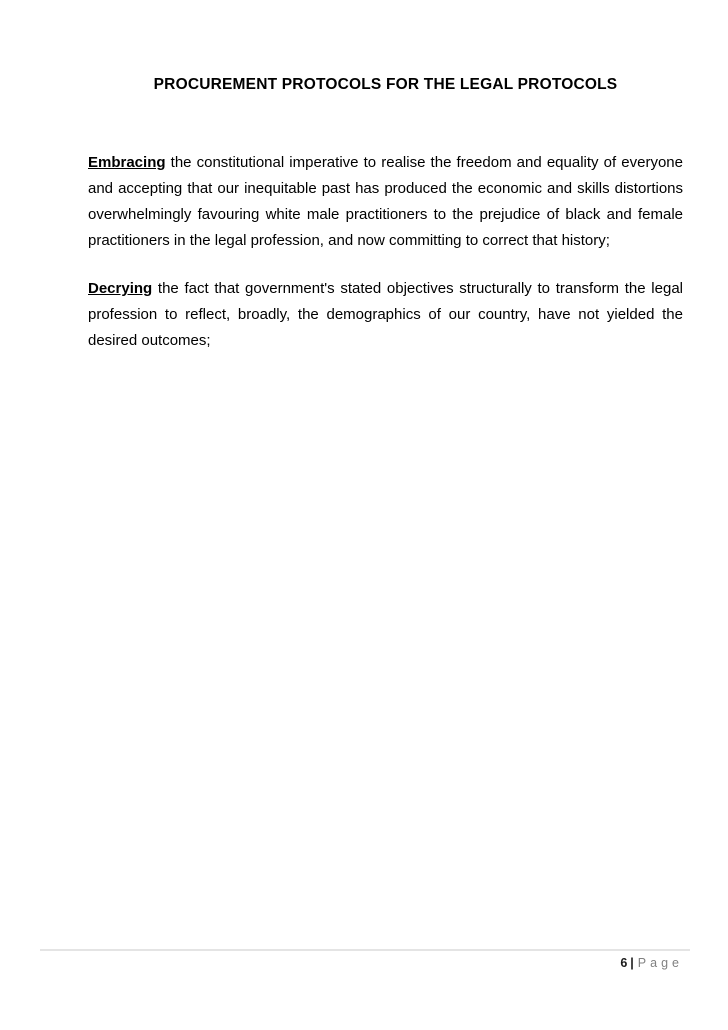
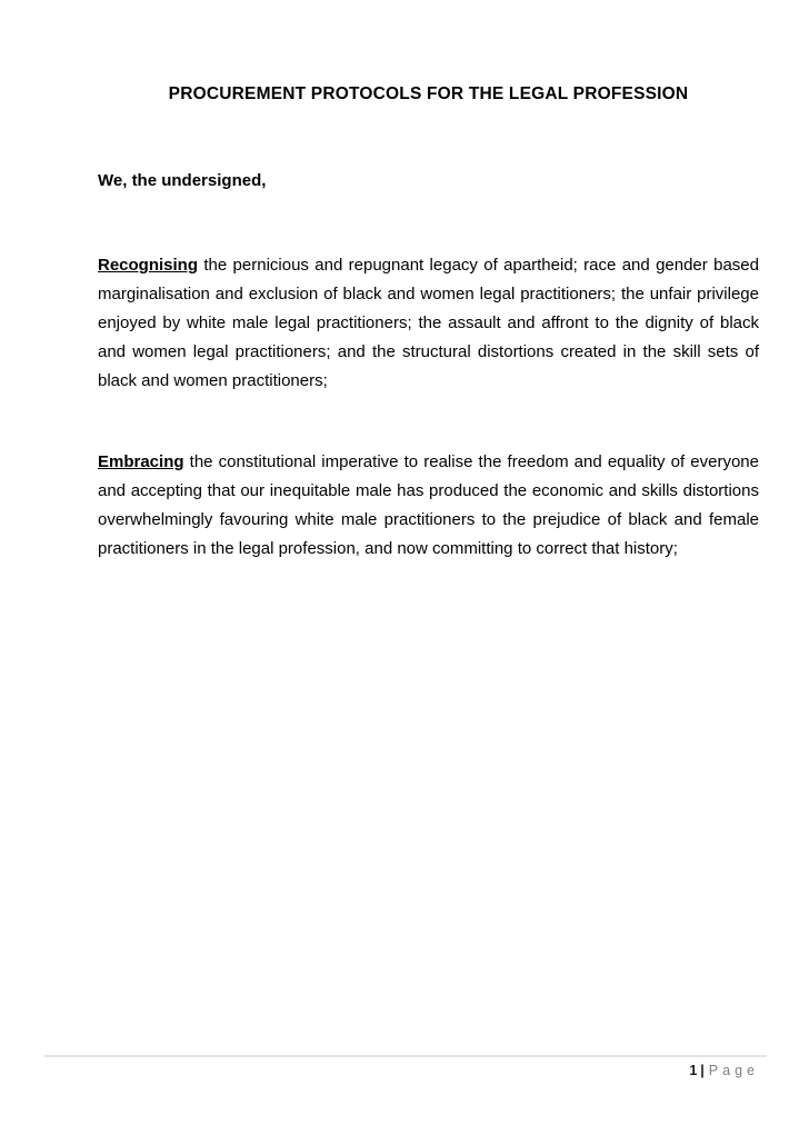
- PROCUREMENT PROTOCOLS FOR THE LEGAL PROTOCOLS
+ PROCUREMENT PROTOCOLS FOR THE LEGAL PROFESSION
+ We, the undersigned,
+ Recognising the pernicious and repugnant legacy of apartheid; race and gender based marginalisation and exclusion of black and women legal practitioners; the unfair privilege enjoyed by white male legal practitioners; the assault and affront to the dignity of black and women legal practitioners; and the structural distortions created in the skill sets of black and women practitioners;
- Embracing the constitutional imperative to realise the freedom and equality of everyone and accepting that our inequitable past has produced the economic and skills distortions overwhelmingly favouring white male practitioners to the prejudice of black and female practitioners in the legal profession, and now committing to correct that history;
+ Embracing the constitutional imperative to realise the freedom and equality of everyone and accepting that our inequitable male has produced the economic and skills distortions overwhelmingly favouring white male practitioners to the prejudice of black and female practitioners in the legal profession, and now committing to correct that history;
- Decrying the fact that government's stated objectives structurally to transform the legal profession to reflect, broadly, the demographics of our country, have not yielded the desired outcomes;
- 6 | Page
+ 1 | Page
